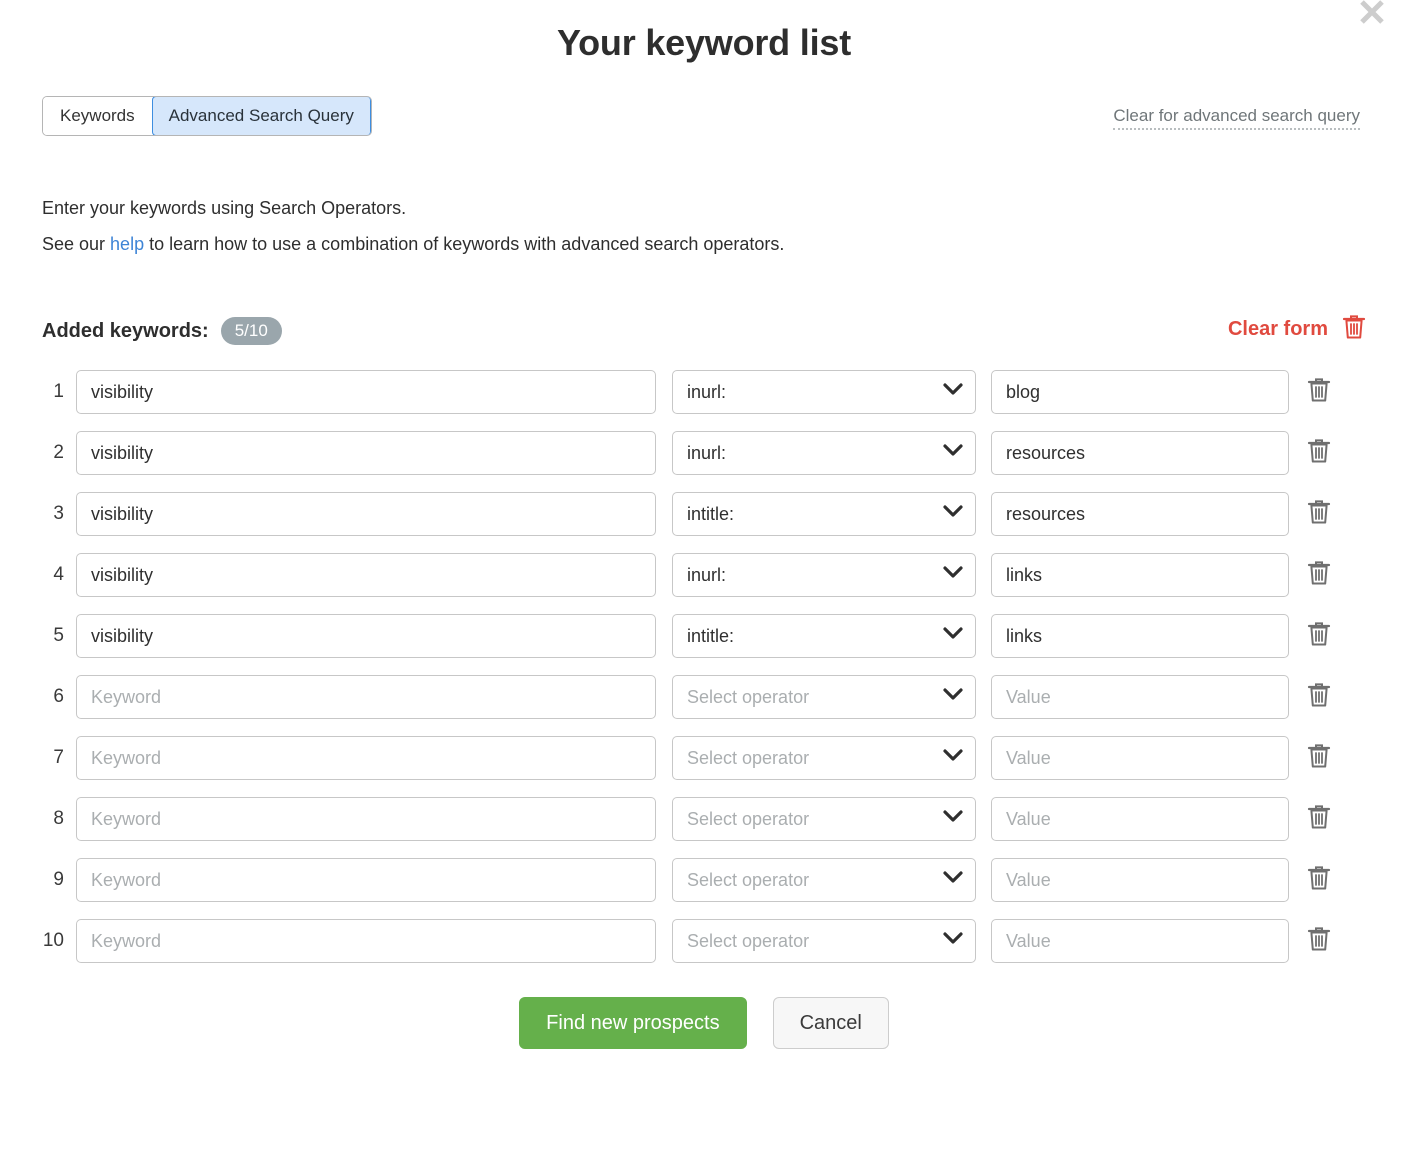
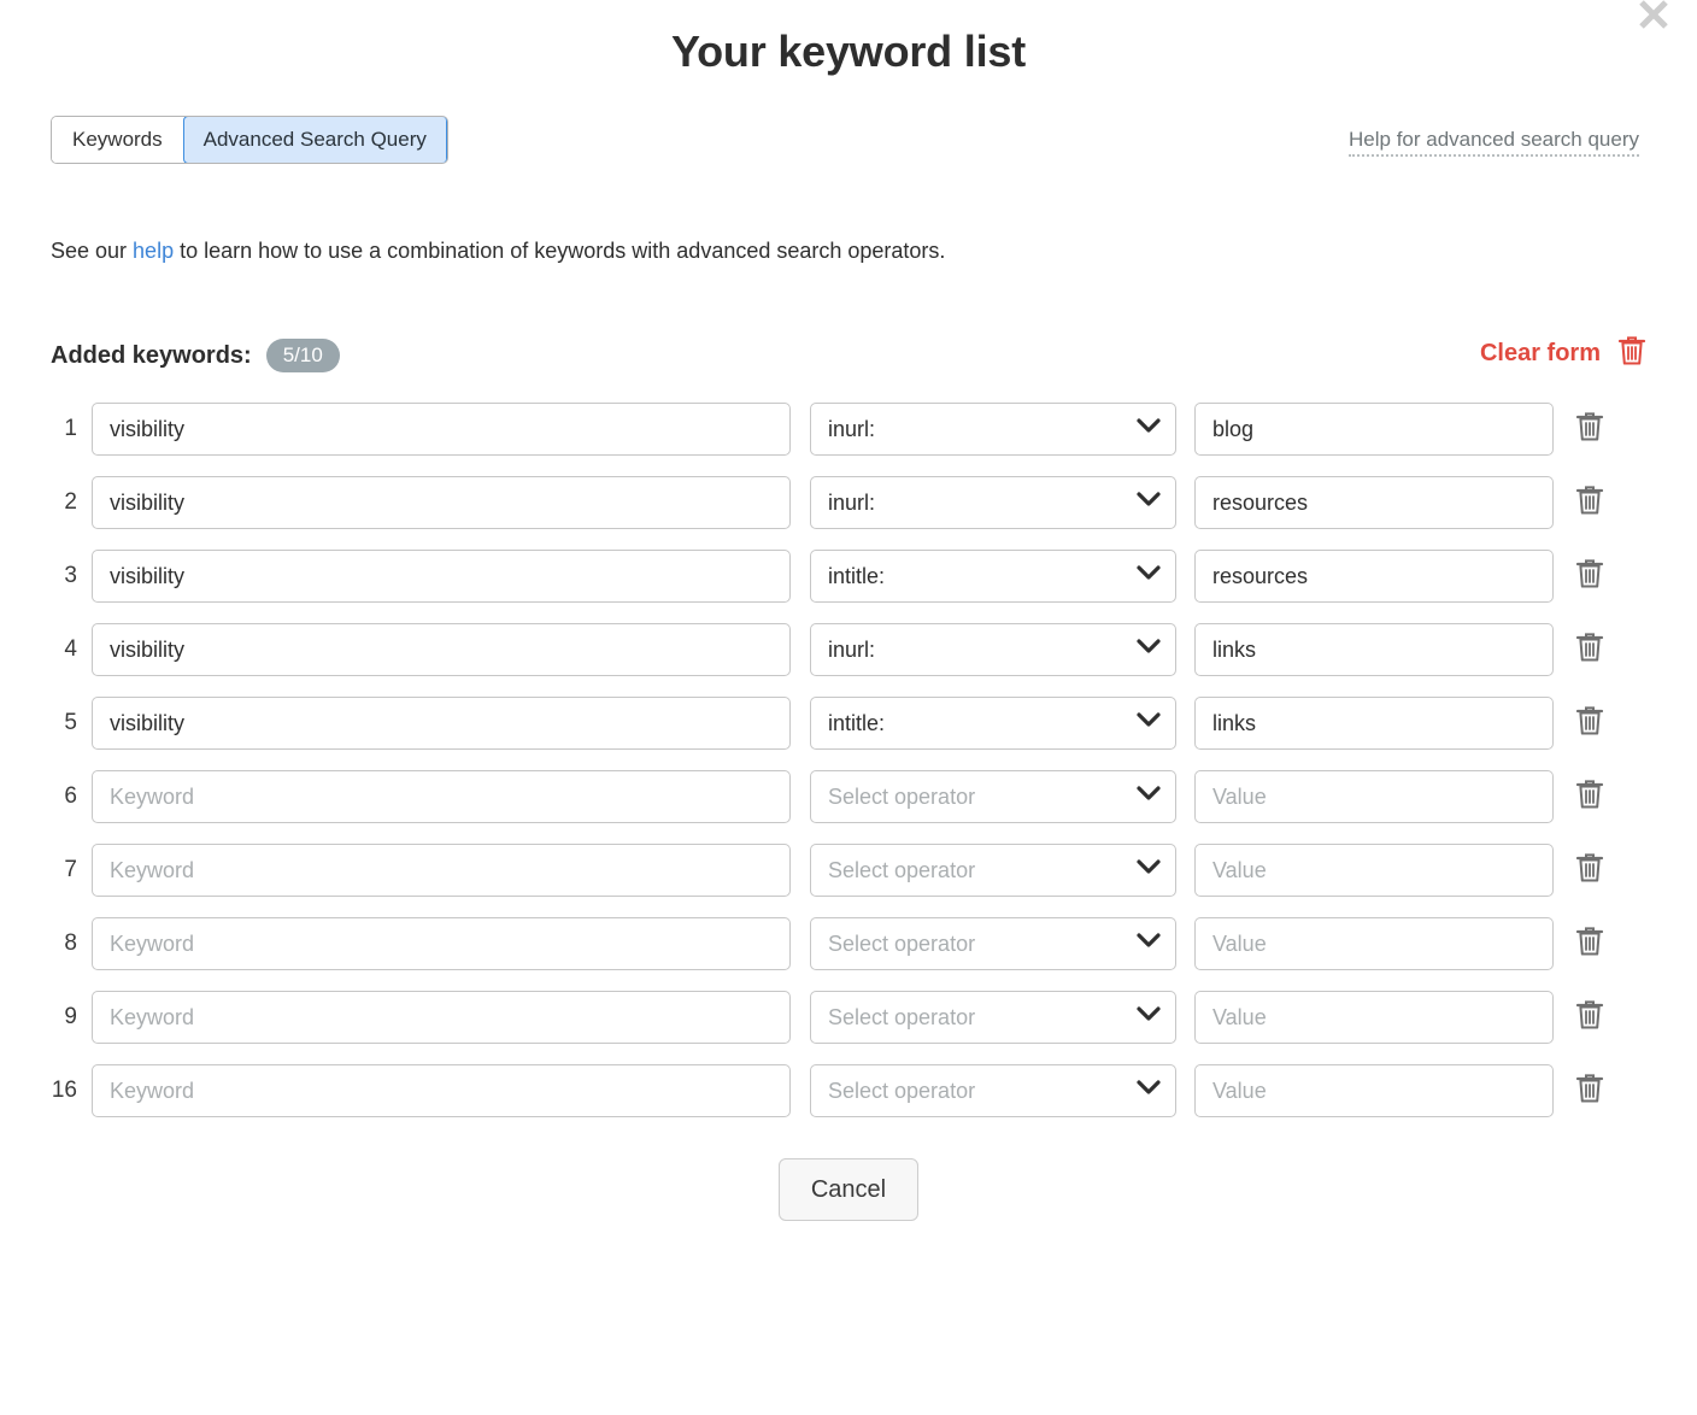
  Your keyword list
  Keywords
  Advanced Search Query
- Clear for advanced search query
+ Help for advanced search query
- Enter your keywords using Search Operators.
  See our help to learn how to use a combination of keywords with advanced search operators.
  Added keywords:
  5/10
  Clear form
  1
  visibility
  inurl:
  blog
  2
  visibility
  inurl:
  resources
  3
  visibility
  intitle:
  resources
  4
  visibility
  inurl:
  links
  5
  visibility
  intitle:
  links
  6
  Keyword
  Select operator
  Value
  7
  Keyword
  Select operator
  Value
  8
  Keyword
  Select operator
  Value
  9
  Keyword
  Select operator
  Value
- 10
+ 16
  Keyword
  Select operator
  Value
- Find new prospects
  Cancel
